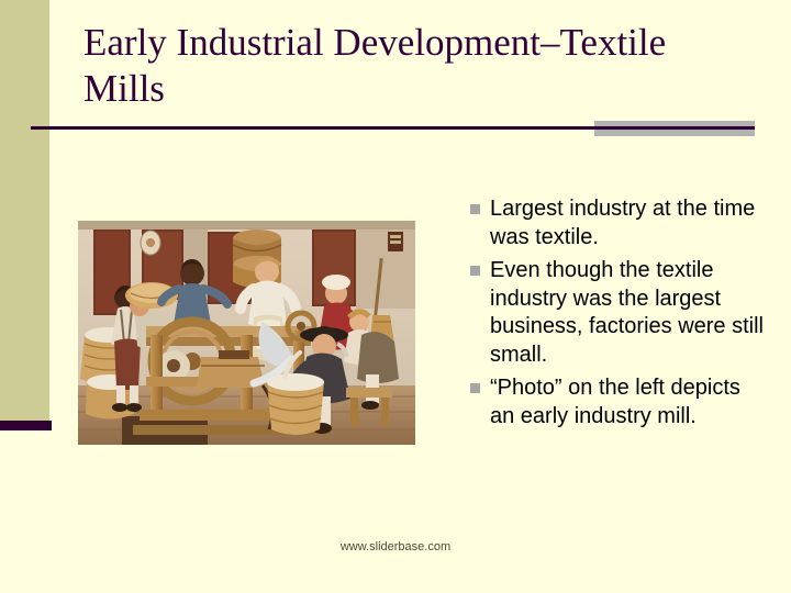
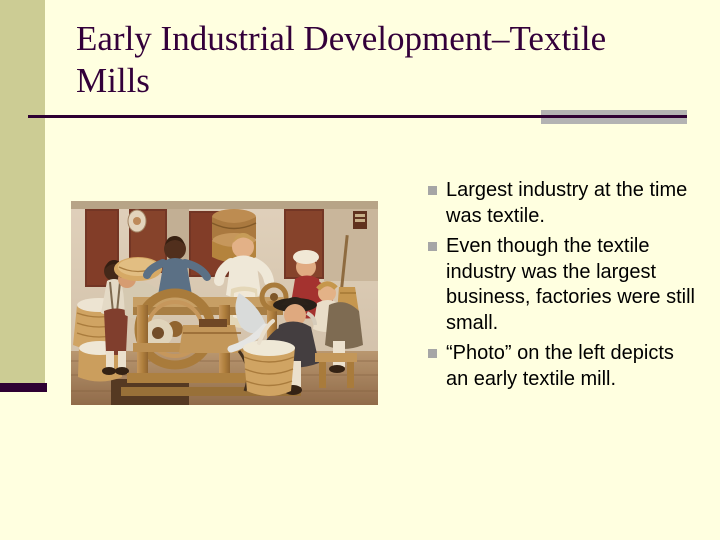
  Early Industrial Development–Textile Mills
  Largest industry at the time was textile.
  Even though the textile industry was the largest business, factories were still small.
- “Photo” on the left depicts an early industry mill.
+ “Photo” on the left depicts an early textile mill.
- www.sliderbase.com
